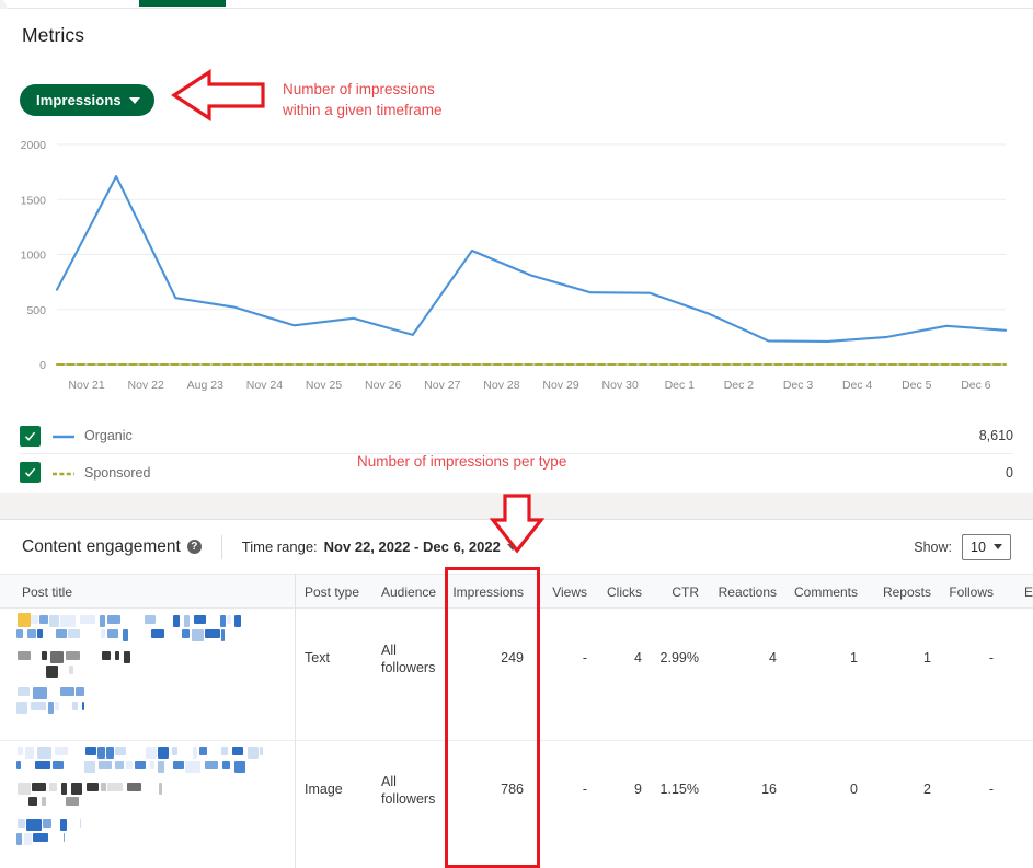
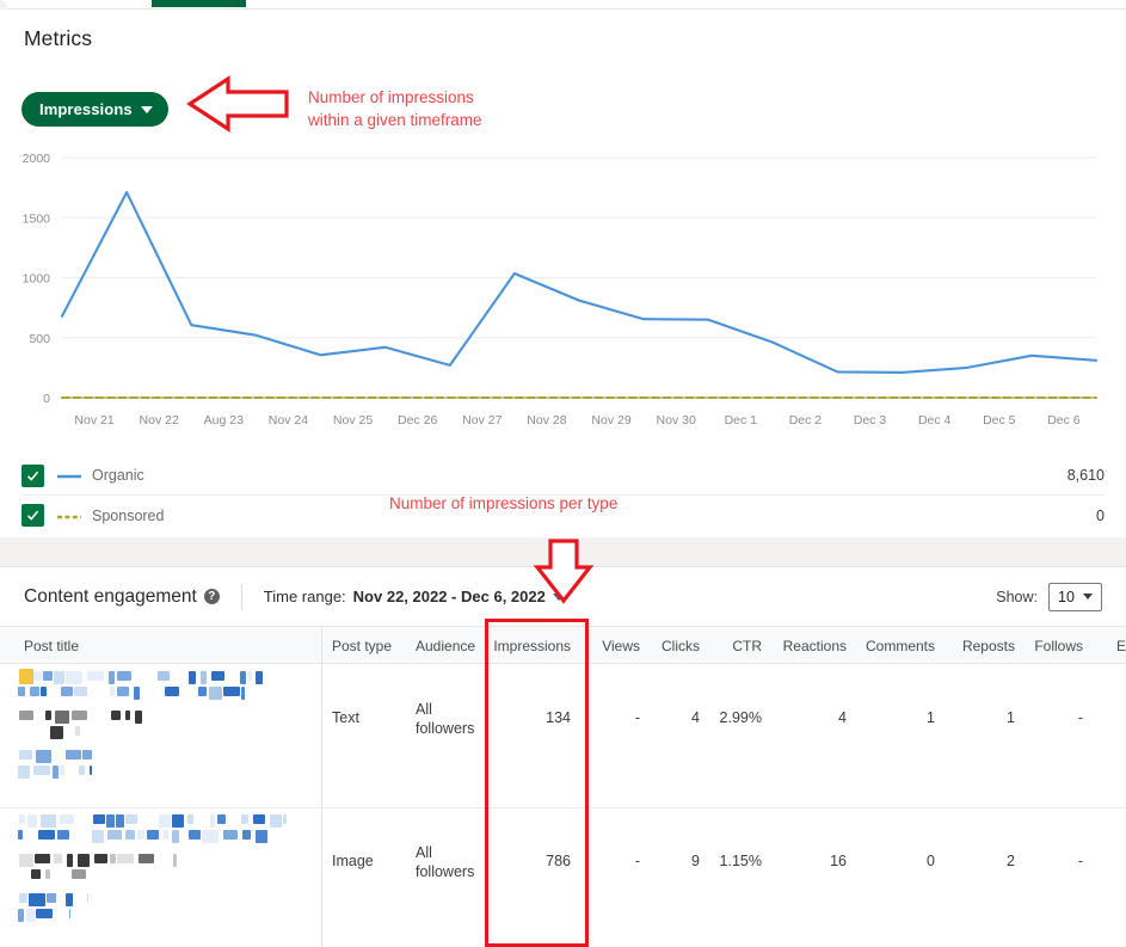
  Metrics
  Impressions
  0
  500
  1000
  1500
  2000
  Nov 21
  Nov 22
  Aug 23
  Nov 24
  Nov 25
- Nov 26
+ Dec 26
  Nov 27
  Nov 28
  Nov 29
  Nov 30
  Dec 1
  Dec 2
  Dec 3
  Dec 4
  Dec 5
  Dec 6
  Organic
  8,610
  Sponsored
  0
  Content engagement
  ?
  Time range:
  Nov 22, 2022 - Dec 6, 2022
  Show:
  10
  Post type
  Audience
  Impressions
  Views
  Clicks
  CTR
  Reactions
  Comments
  Reposts
  Follows
  E
  Text
  All
  followers
- 249
+ 134
  -
  4
  2.99%
  4
  1
  1
  -
  Image
  All
  followers
  786
  -
  9
  1.15%
  16
  0
  2
  -
  Post title
  Number of impressions
  within a given timeframe
  Number of impressions per type
